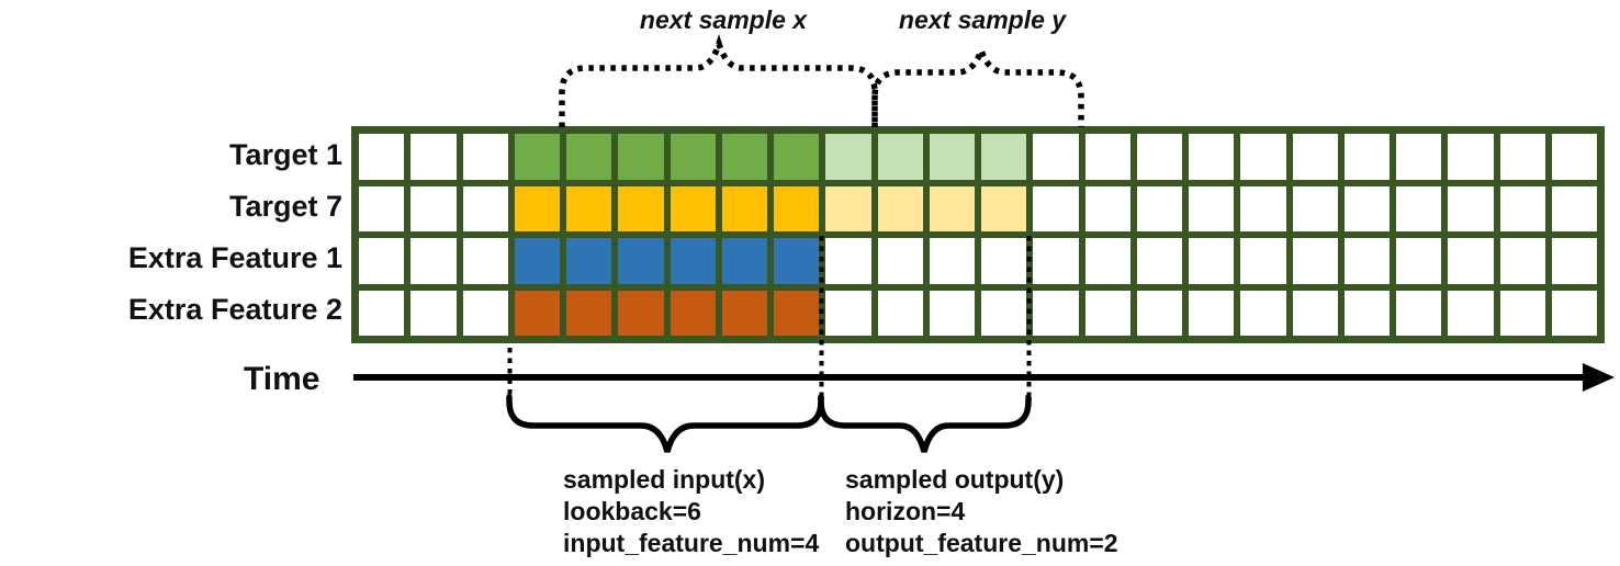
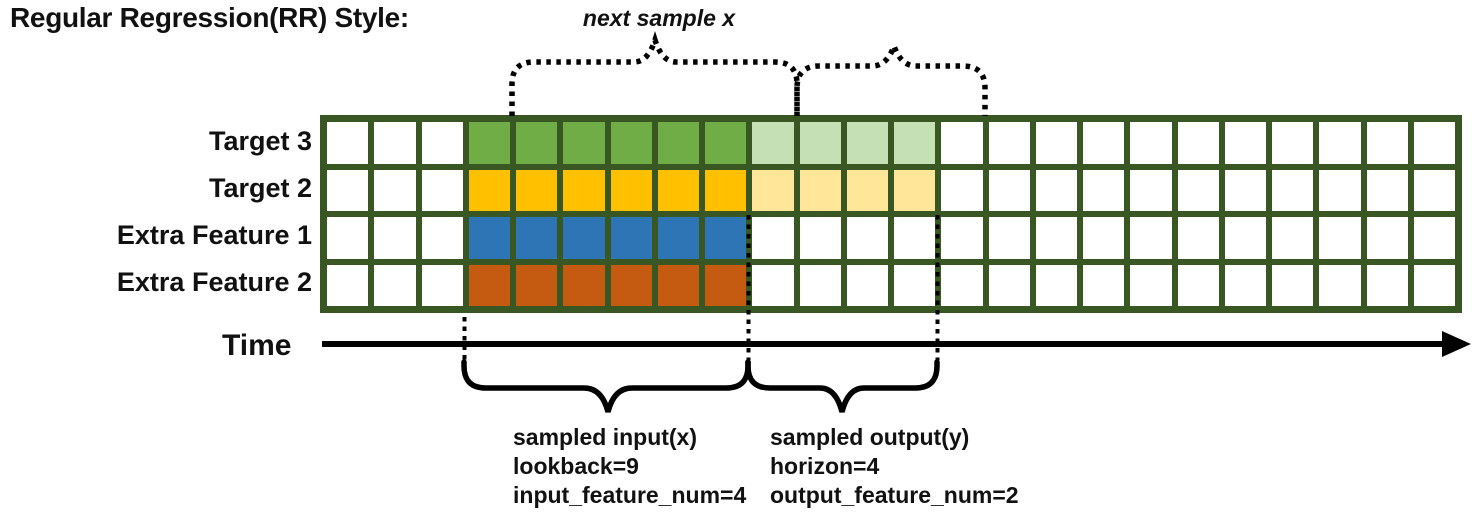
+ Regular Regression(RR) Style:
  next sample x
- next sample y
- Target 1
+ Target 3
- Target 7
+ Target 2
  Extra Feature 1
  Extra Feature 2
  Time
  sampled input(x)
- lookback=6
+ lookback=9
  input_feature_num=4
  sampled output(y)
  horizon=4
  output_feature_num=2
